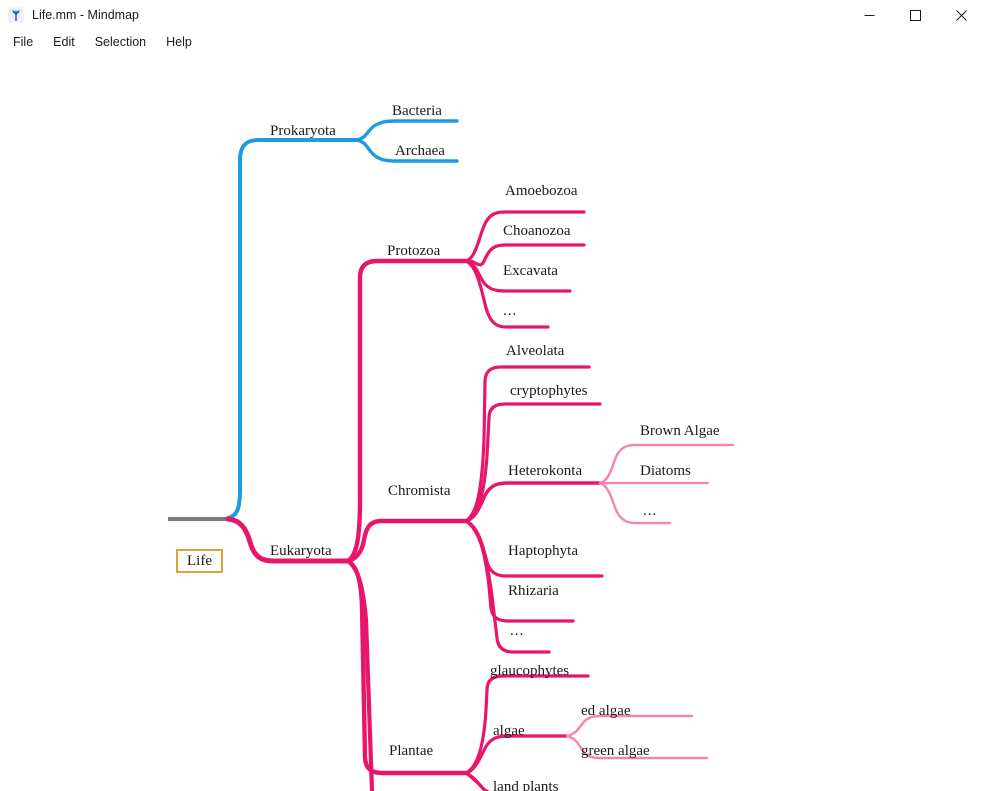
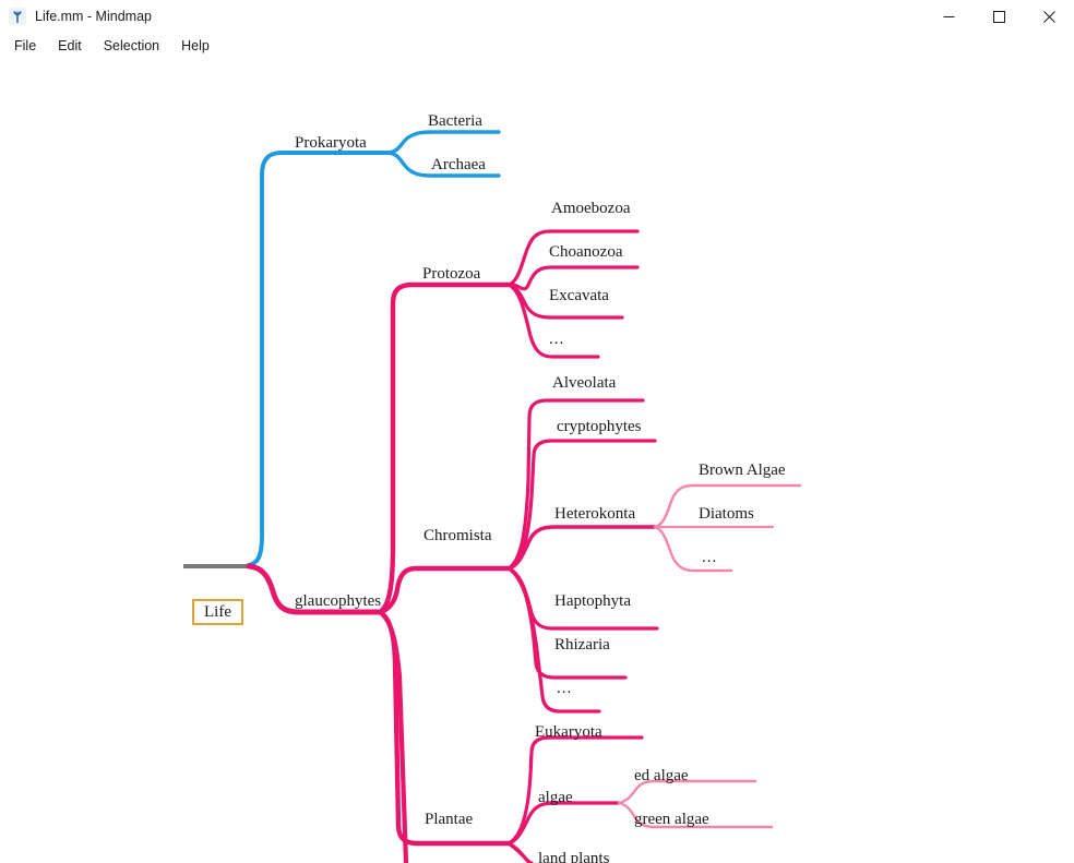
  Life.mm - Mindmap
  File
  Edit
  Selection
  Help
  Life
  Prokaryota
  Bacteria
  Archaea
- Eukaryota
+ glaucophytes
  Protozoa
  Amoebozoa
  Choanozoa
  Excavata
  ...
  Chromista
  Alveolata
  cryptophytes
  Heterokonta
  Brown Algae
  Diatoms
  ...
  Haptophyta
  Rhizaria
  ...
  Plantae
- glaucophytes
+ Eukaryota
  algae
  ed algae
  green algae
  land plants
